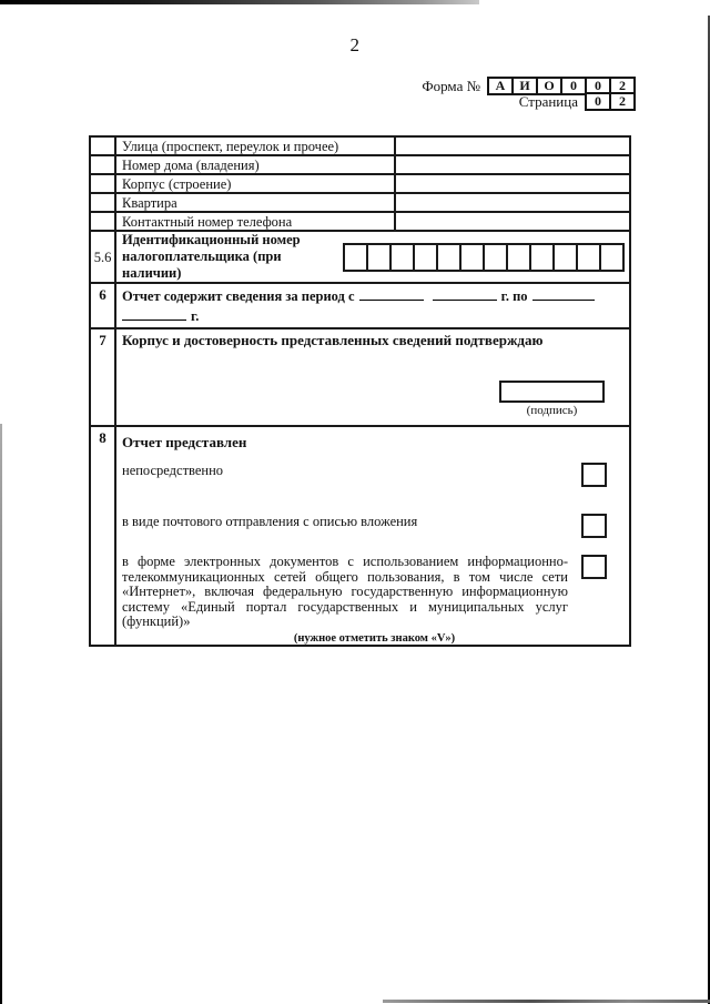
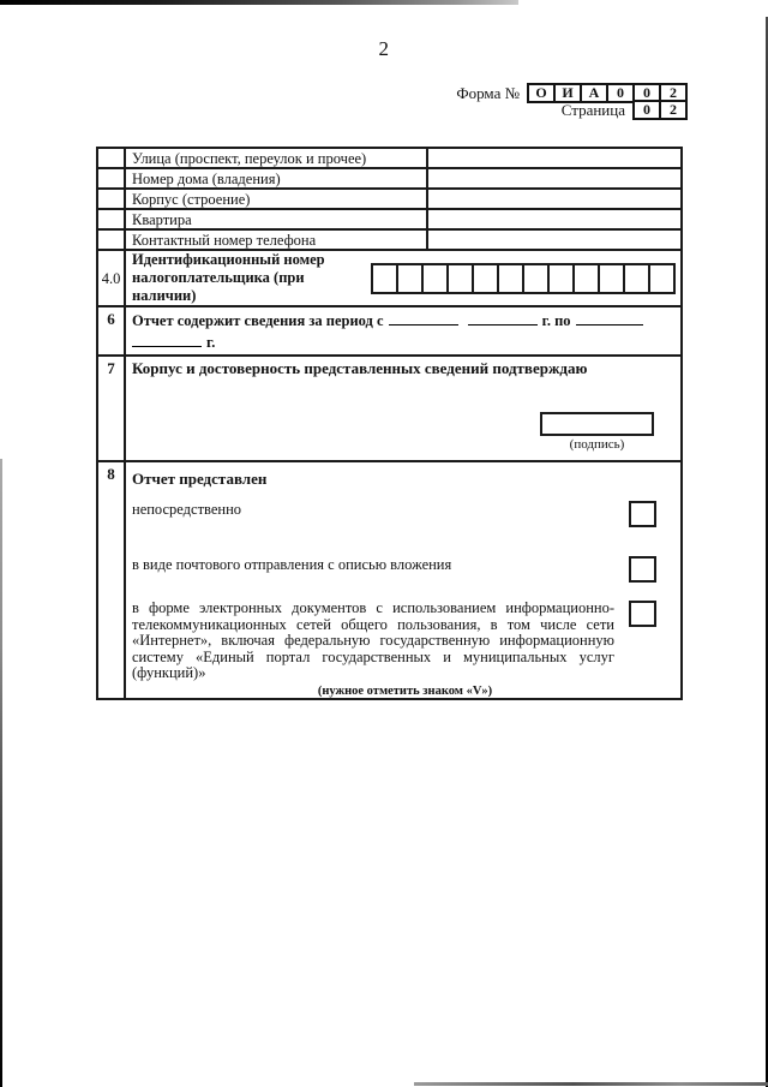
  2
  Форма №
- А
+ О
  И
- О
+ А
  0
  0
  2
  Страница
  0
  2
  	Улица (проспект, переулок и прочее)
  	Номер дома (владения)
  	Корпус (строение)
  	Квартира
  	Контактный номер телефона
- 5.6	Идентификационный номер налогоплательщика (при наличии)
+ 4.0	Идентификационный номер налогоплательщика (при наличии)
  6	Отчет содержит сведения за период с г. по г.
  7	Корпус и достоверность представленных сведений подтверждаю (подпись)
  8	Отчет представлен непосредственно в виде почтового отправления с описью вложения в форме электронных документов с использованием информационно-телекоммуникационных сетей общего пользования, в том числе сети «Интернет», включая федеральную государственную информационную систему «Единый портал государственных и муниципальных услуг (функций)» (нужное отметить знаком «V»)
